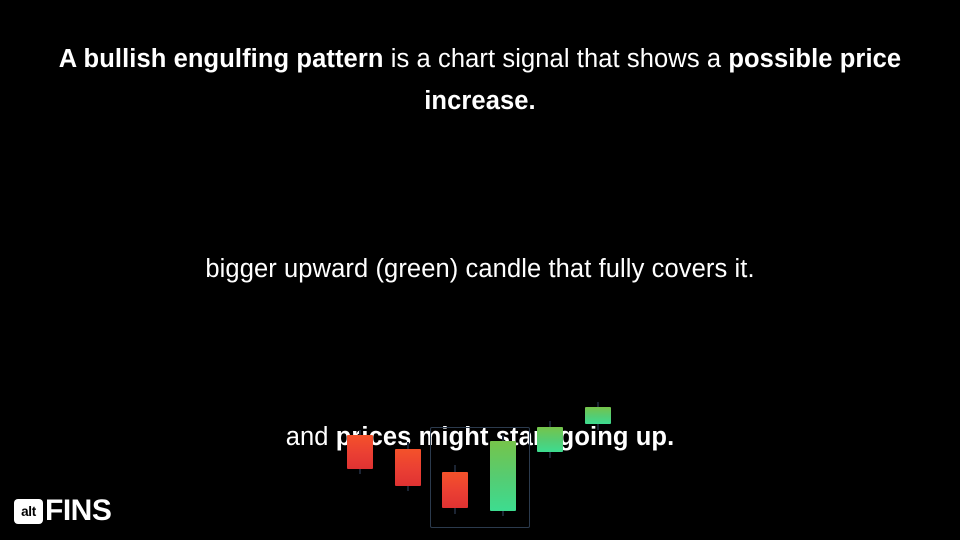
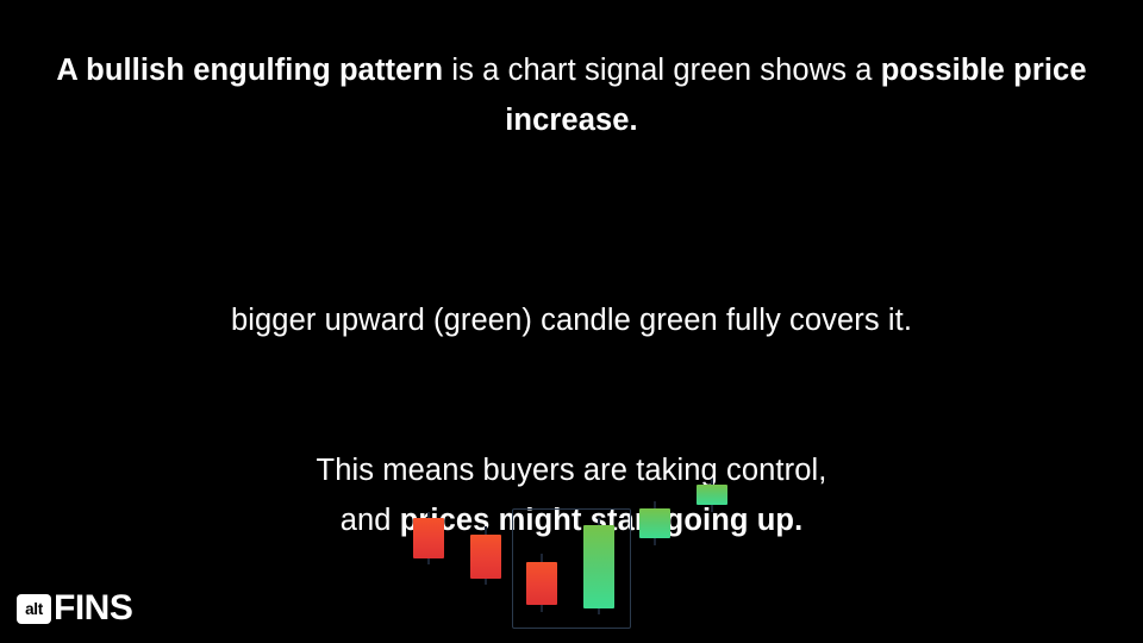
- A bullish engulfing pattern is a chart signal that shows a possible price increase.
+ A bullish engulfing pattern is a chart signal green shows a possible price increase.
- bigger upward (green) candle that fully covers it.
+ bigger upward (green) candle green fully covers it.
+ This means buyers are taking control,
  and pces mightta going up.
  alt
  FINS
